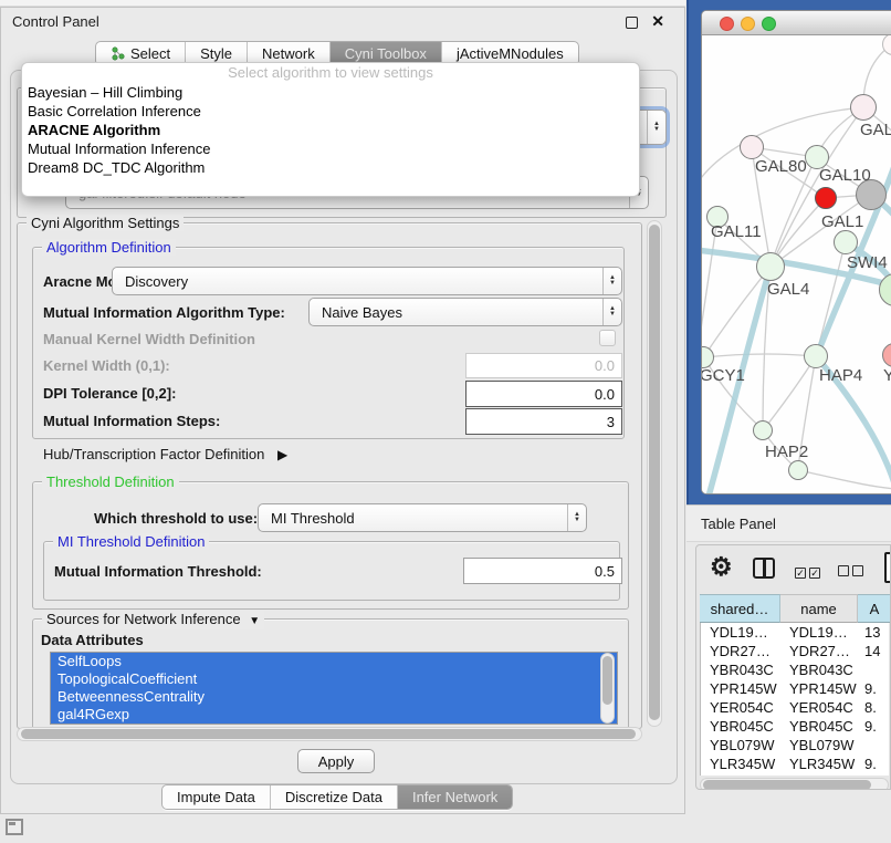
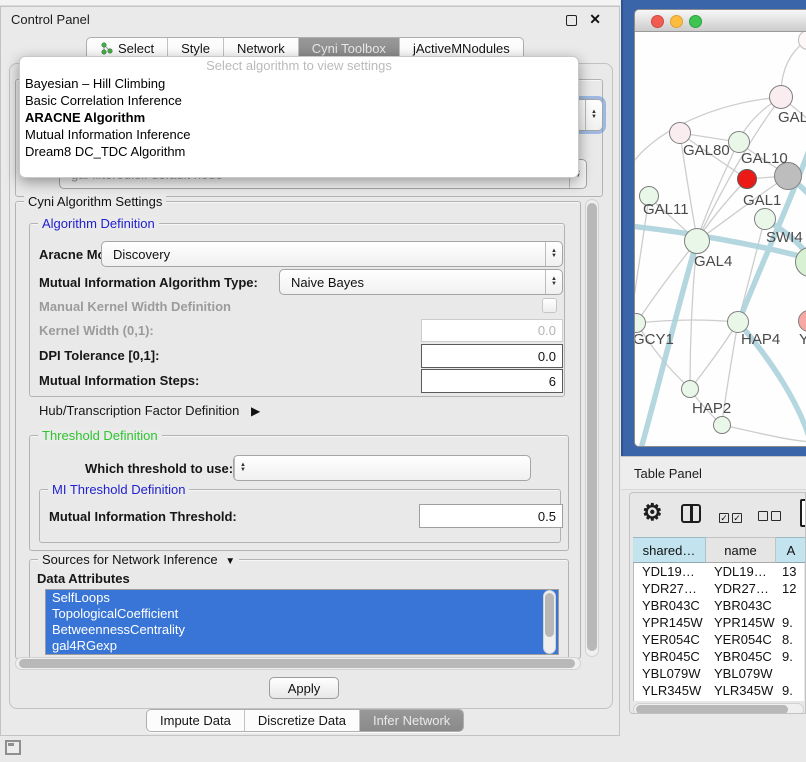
  Control Panel
  ✕
  Select
  Style
  Network
  Cyni Toolbox
  jActiveMNodules
  Select algorithm to view settings
  Bayesian – Hill Climbing
  Basic Correlation Inference
  ARACNE Algorithm
  Mutual Information Inference
  Dream8 DC_TDC Algorithm
  Cyni Algorithm Settings
  Algorithm Definition
  Discovery
  Mutual Information Algorithm Type:
  Naive Bayes
  Manual Kernel Width Definition
  Kernel Width (0,1):
  0.0
- DPI Tolerance [0,2]:
+ DPI Tolerance [0,1]:
  0.0
  Mutual Information Steps:
- 3
+ 6
  Hub/Transcription Factor Definition ▶
  Threshold Definition
  Which threshold to use:
- MI Threshold
  MI Threshold Definition
  Mutual Information Threshold:
  0.5
  Sources for Network Inference ▼
  Data Attributes
  SelfLoops
  TopologicalCoefficient
  BetweennessCentrality
  gal4RGexp
  Apply
  Impute Data
  Discretize Data
  Infer Network
  GAL80
  GAL10
  GAL1
  GAL11
  SWI4
  GAL4
  GCY1
  HAP4
  Y
  HAP2
  GAL
  Table Panel
  ⚙
  ✓ ✓
  shared…
  name
  A
  YDL19…
  YDL19…
  13
  YDR27…
  YDR27…
- 14
+ 12
  YBR043C
  YBR043C
  YPR145W
  YPR145W
  9.
  YER054C
  YER054C
  8.
  YBR045C
  YBR045C
  9.
  YBL079W
  YBL079W
  YLR345W
  YLR345W
  9.
